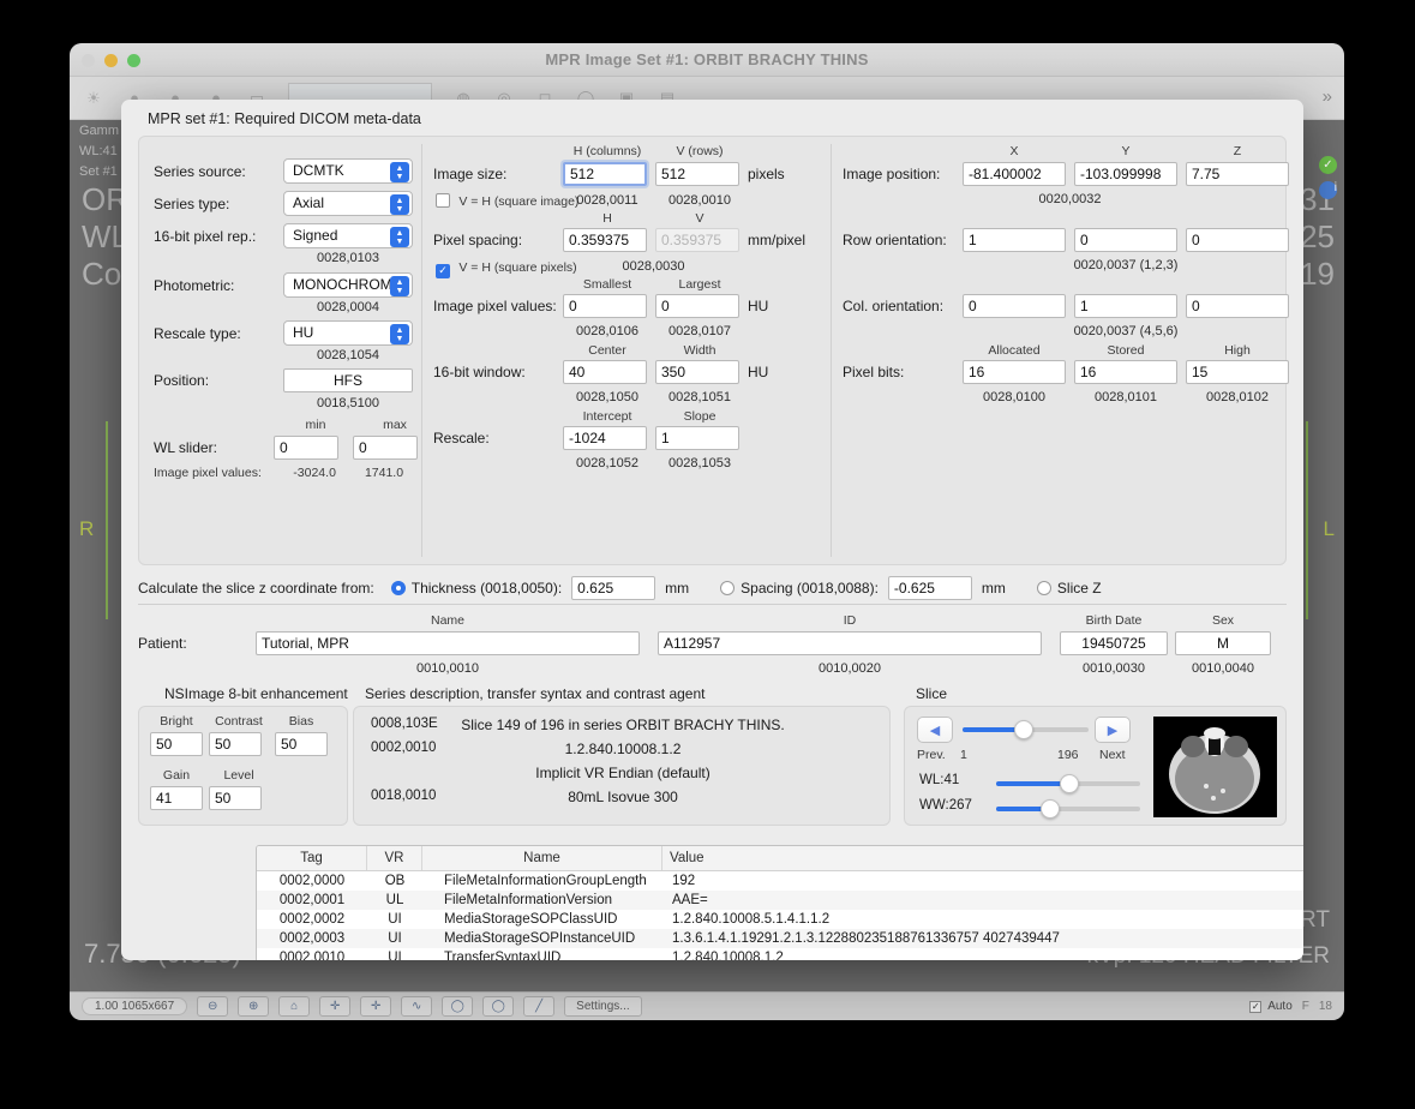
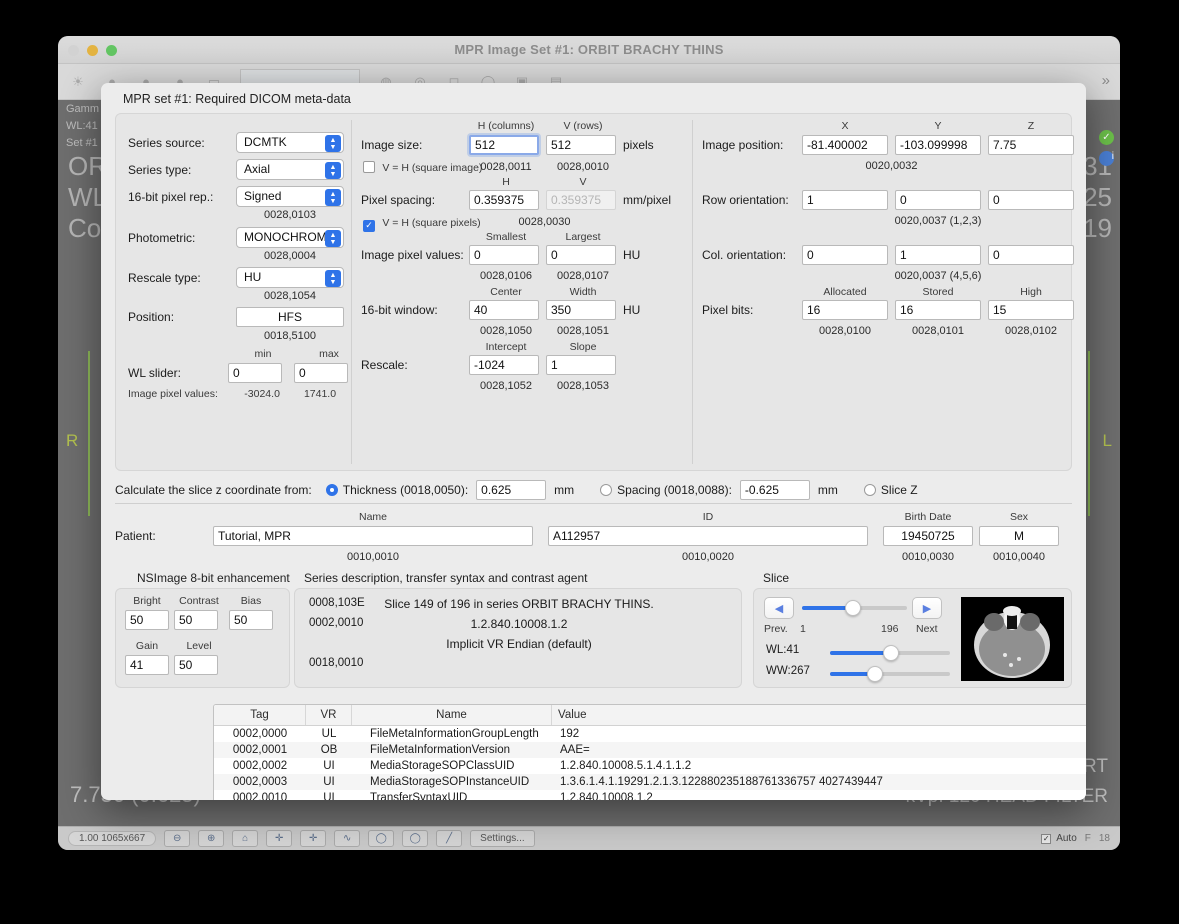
  MPR Image Set #1: ORBIT BRACHY THINS
  ☀
  ●
  ●
  ●
  ▭
  ◍
  ◎
  ◻
  ◯
  ▣
  ▤
  »
  Gamm
  WL:41
  Set #1
  WL
  31
  25
  19
  R
  L
  RT
  1.00 1065x667
  ⊖
  ⊕
  ⌂
  ✛
  ✛
  ∿
  ◯
  ◯
  ╱
  Settings...
  ✓
  Auto
  F
  18
  ✓
  i
  MPR set #1: Required DICOM meta-data
  Series source:
  DCMTK
  Series type:
  Axial
  16-bit pixel rep.:
  Signed
  0028,0103
  Photometric:
  MONOCHROM
  0028,0004
  Rescale type:
  HU
  0028,1054
  Position:
  HFS
  0018,5100
  min
  max
  WL slider:
  0
  0
  Image pixel values:
  -3024.0
  1741.0
  H (columns)
  V (rows)
  Image size:
  512
  512
  pixels
  V = H (square image)
  0028,0011
  0028,0010
  H
  V
  Pixel spacing:
  0.359375
  0.359375
  mm/pixel
  ✓ V = H (square pixels)
  0028,0030
  Smallest
  Largest
  Image pixel values:
  0
  0
  HU
  0028,0106
  0028,0107
  Center
  Width
  16-bit window:
  40
  350
  HU
  0028,1050
  0028,1051
  Intercept
  Slope
  Rescale:
  -1024
  1
  0028,1052
  0028,1053
  X
  Y
  Z
  Image position:
  -81.400002
  -103.099998
  7.75
  0020,0032
  Row orientation:
  1
  0
  0
  0020,0037 (1,2,3)
  Col. orientation:
  0
  1
  0
  0020,0037 (4,5,6)
  Allocated
  Stored
  High
  Pixel bits:
  16
  16
  15
  0028,0100
  0028,0101
  0028,0102
  Calculate the slice z coordinate from:
  Thickness (0018,0050):
  0.625
  mm
  Spacing (0018,0088):
  -0.625
  mm
  Slice Z
  Name
  ID
  Birth Date
  Sex
  Patient:
  Tutorial, MPR
  A112957
  19450725
  M
  0010,0010
  0010,0020
  0010,0030
  0010,0040
  NSImage 8-bit enhancement
  Bright
  Contrast
  Bias
  50
  50
  50
  Gain
  Level
  41
  50
  Series description, transfer syntax and contrast agent
  0008,103E
  Slice 149 of 196 in series ORBIT BRACHY THINS.
  0002,0010
  1.2.840.10008.1.2
  Implicit VR Endian (default)
  0018,0010
- 80mL Isovue 300
  Slice
  ◀
  ▶
  Prev.
  1
  196
  Next
  WL:41
  WW:267
  Tag
  VR
  Name
  Value
  0002,0000
- OB
+ UL
  FileMetaInformationGroupLength
  192
  0002,0001
- UL
+ OB
  FileMetaInformationVersion
  AAE=
  0002,0002
  UI
  MediaStorageSOPClassUID
  1.2.840.10008.5.1.4.1.1.2
  0002,0003
  UI
  MediaStorageSOPInstanceUID
  1.3.6.1.4.1.19291.2.1.3.122880235188761336757 4027439447
  0002,0010
  UI
  TransferSyntaxUID
  1.2.840.10008.1.2
